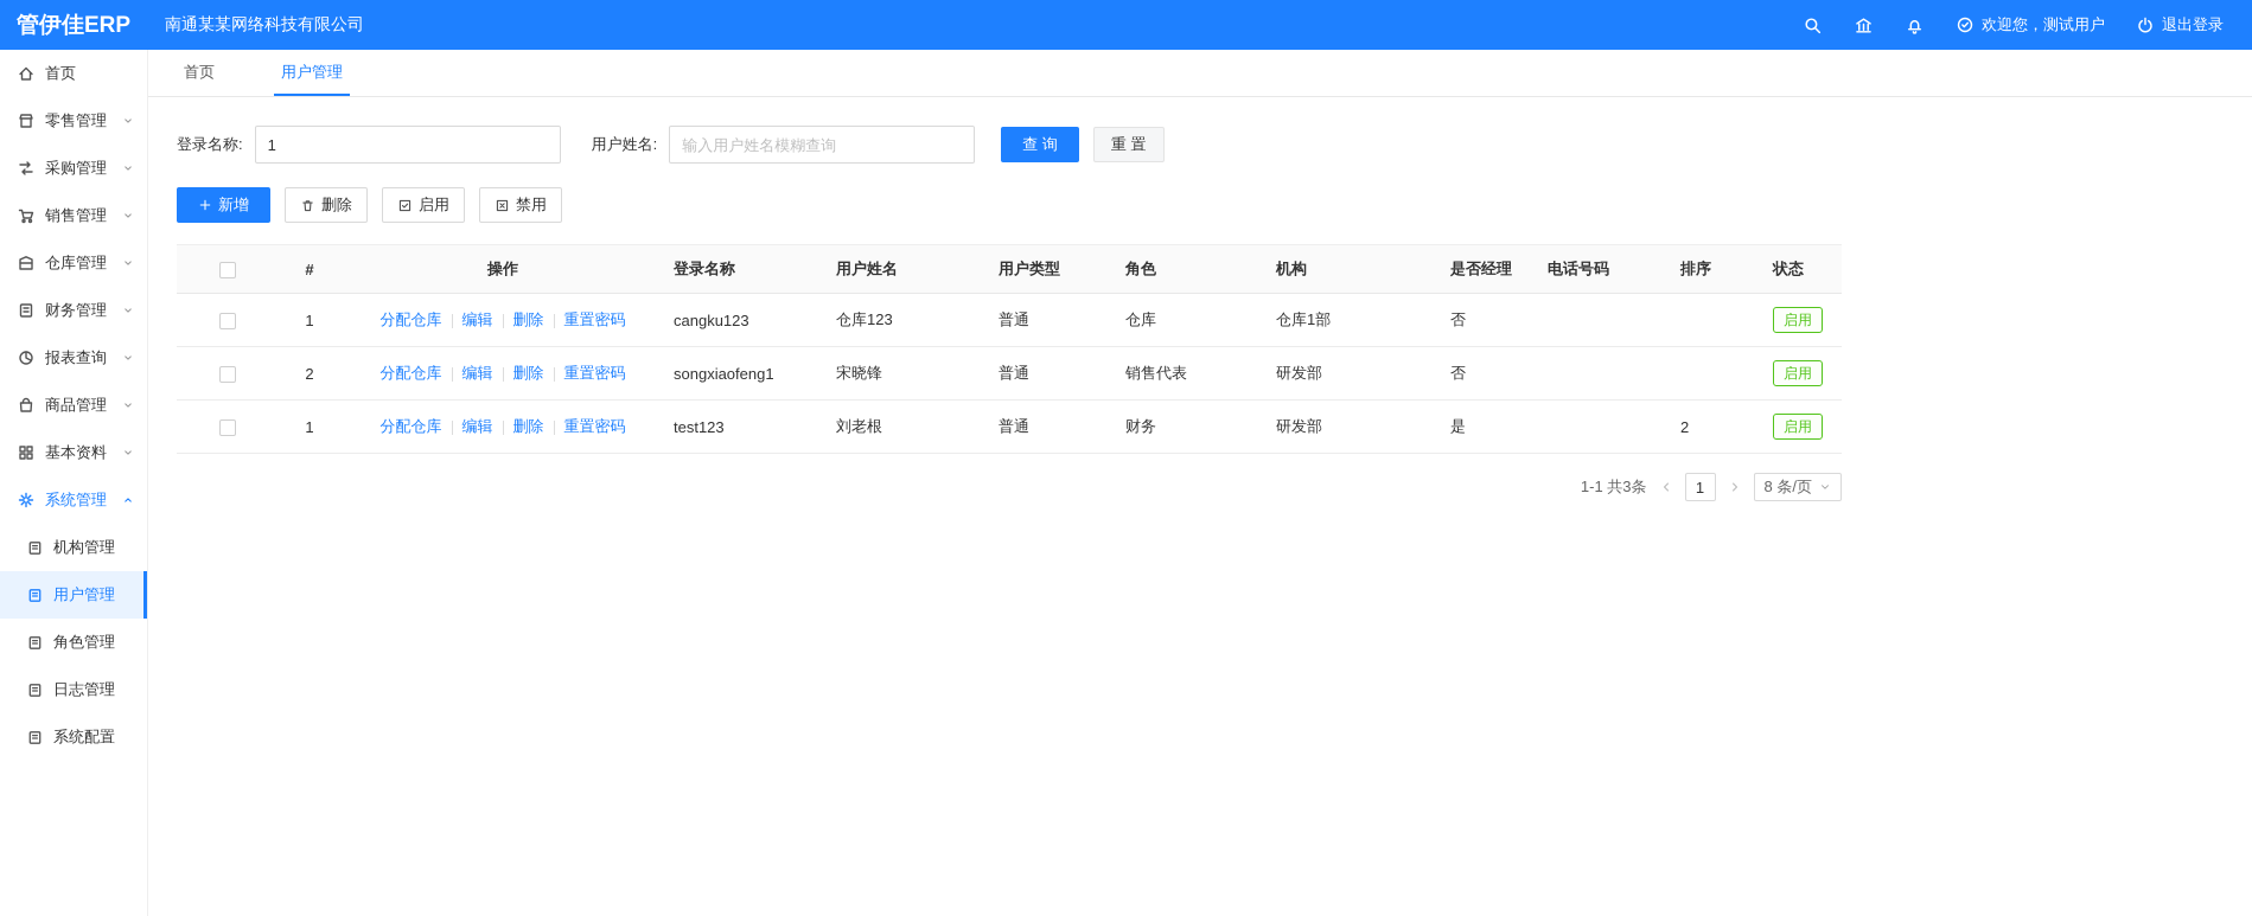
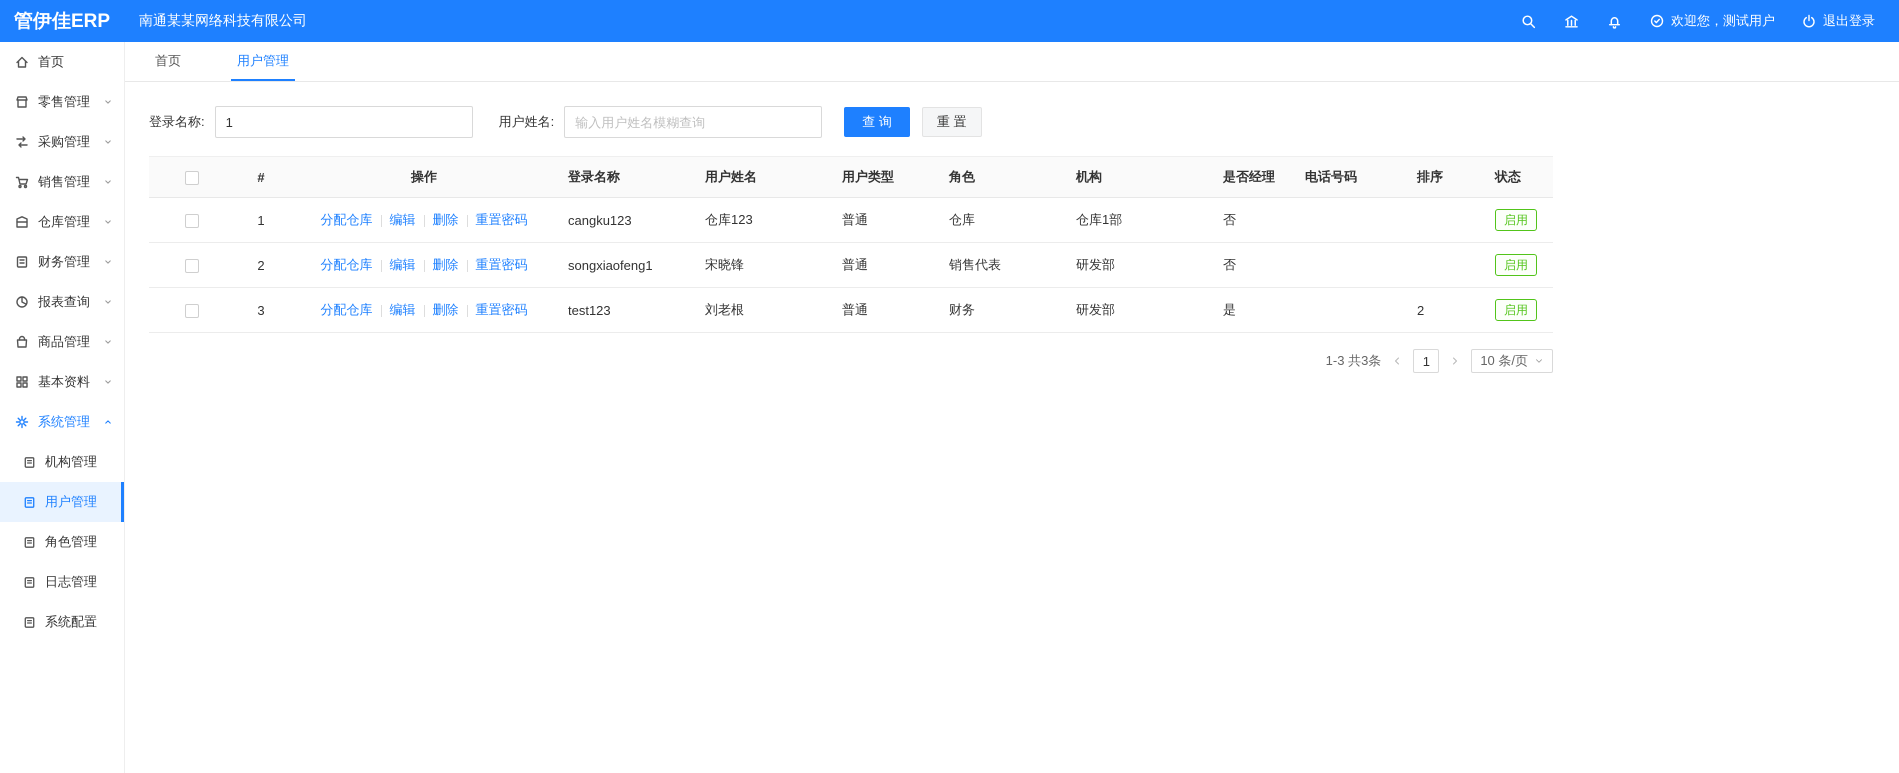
  管伊佳ERP
  南通某某网络科技有限公司
  欢迎您，测试用户
  退出登录
  首页
  零售管理
  采购管理
  销售管理
  仓库管理
  财务管理
  报表查询
  商品管理
  基本资料
  系统管理
  机构管理
  用户管理
  角色管理
  日志管理
  系统配置
  首页
  用户管理
  登录名称:
  1
  用户姓名:
  输入用户姓名模糊查询
  查 询
  重 置
- 新增
- 删除
- 启用
- 禁用
  	#	操作	登录名称	用户姓名	用户类型	角色	机构	是否经理	电话号码	排序	状态
  	1	分配仓库 编辑 删除 重置密码	cangku123	仓库123	普通	仓库	仓库1部	否			启用
  	2	分配仓库 编辑 删除 重置密码	songxiaofeng1	宋晓锋	普通	销售代表	研发部	否			启用
- 	1	分配仓库 编辑 删除 重置密码	test123	刘老根	普通	财务	研发部	是		2	启用
+ 	3	分配仓库 编辑 删除 重置密码	test123	刘老根	普通	财务	研发部	是		2	启用
- 1-1 共3条
+ 1-3 共3条
  1
- 8 条/页
+ 10 条/页
